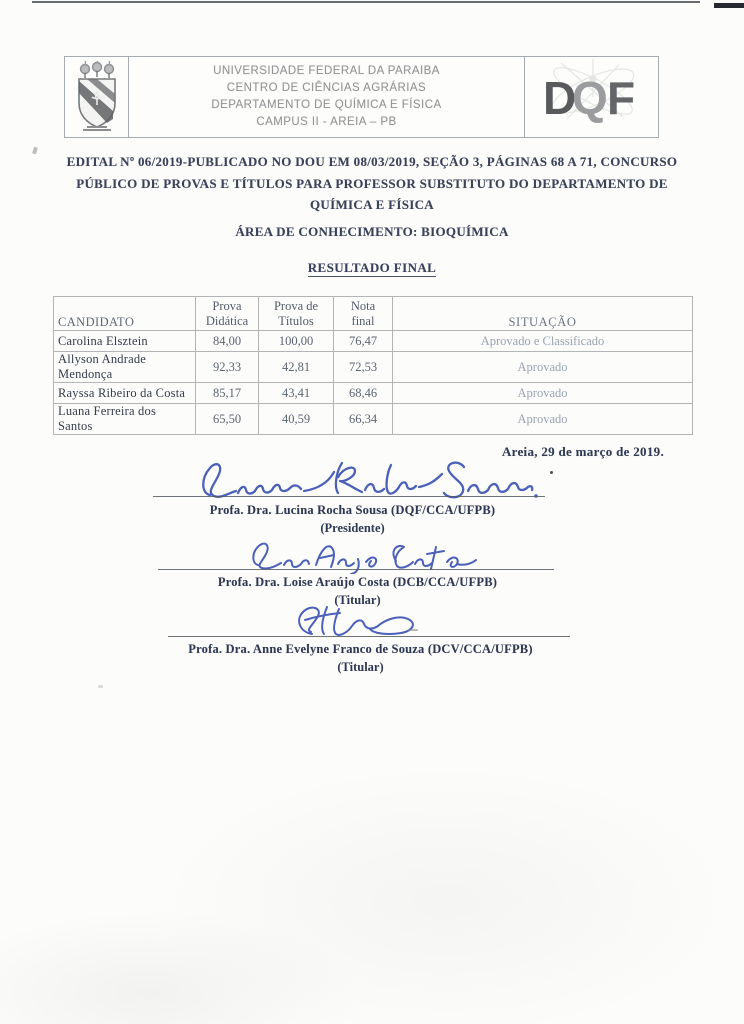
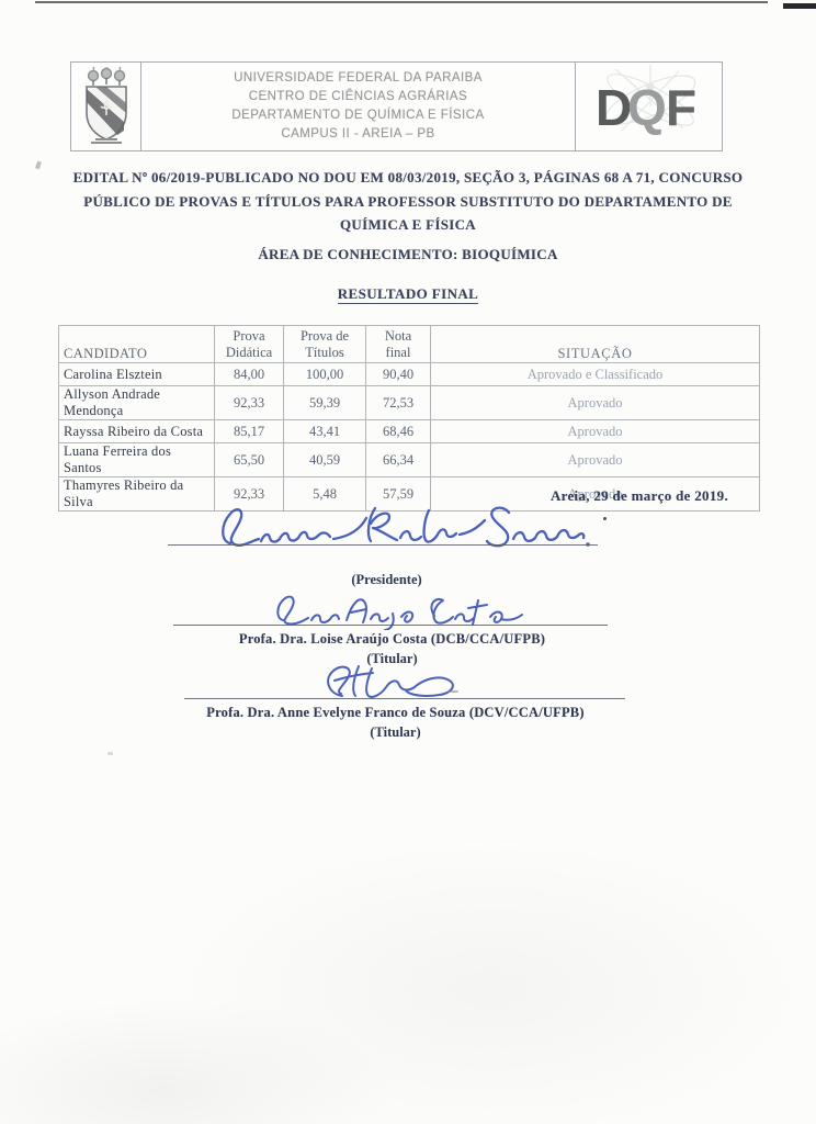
  UNIVERSIDADE FEDERAL DA PARAIBA
  CENTRO DE CIÊNCIAS AGRÁRIAS
  DEPARTAMENTO DE QUÍMICA E FÍSICA
  CAMPUS II - AREIA – PB
  D
  Q
  F
  EDITAL Nº 06/2019-PUBLICADO NO DOU EM 08/03/2019, SEÇÃO 3, PÁGINAS 68 A 71, CONCURSO
  PÚBLICO DE PROVAS E TÍTULOS PARA PROFESSOR SUBSTITUTO DO DEPARTAMENTO DE
  QUÍMICA E FÍSICA
  ÁREA DE CONHECIMENTO: BIOQUÍMICA
  RESULTADO FINAL
  CANDIDATO	Prova Didática	Prova de Títulos	Nota final	SITUAÇÃO
- Carolina Elsztein	84,00	100,00	76,47	Aprovado e Classificado
+ Carolina Elsztein	84,00	100,00	90,40	Aprovado e Classificado
- Allyson Andrade Mendonça	92,33	42,81	72,53	Aprovado
+ Allyson Andrade Mendonça	92,33	59,39	72,53	Aprovado
  Rayssa Ribeiro da Costa	85,17	43,41	68,46	Aprovado
  Luana Ferreira dos Santos	65,50	40,59	66,34	Aprovado
+ Thamyres Ribeiro da Silva	92,33	5,48	57,59	Aprovado
  Areia, 29 de março de 2019.
- Profa. Dra. Lucina Rocha Sousa (DQF/CCA/UFPB)
  (Presidente)
  Profa. Dra. Loise Araújo Costa (DCB/CCA/UFPB)
  (Titular)
  Profa. Dra. Anne Evelyne Franco de Souza (DCV/CCA/UFPB)
  (Titular)
